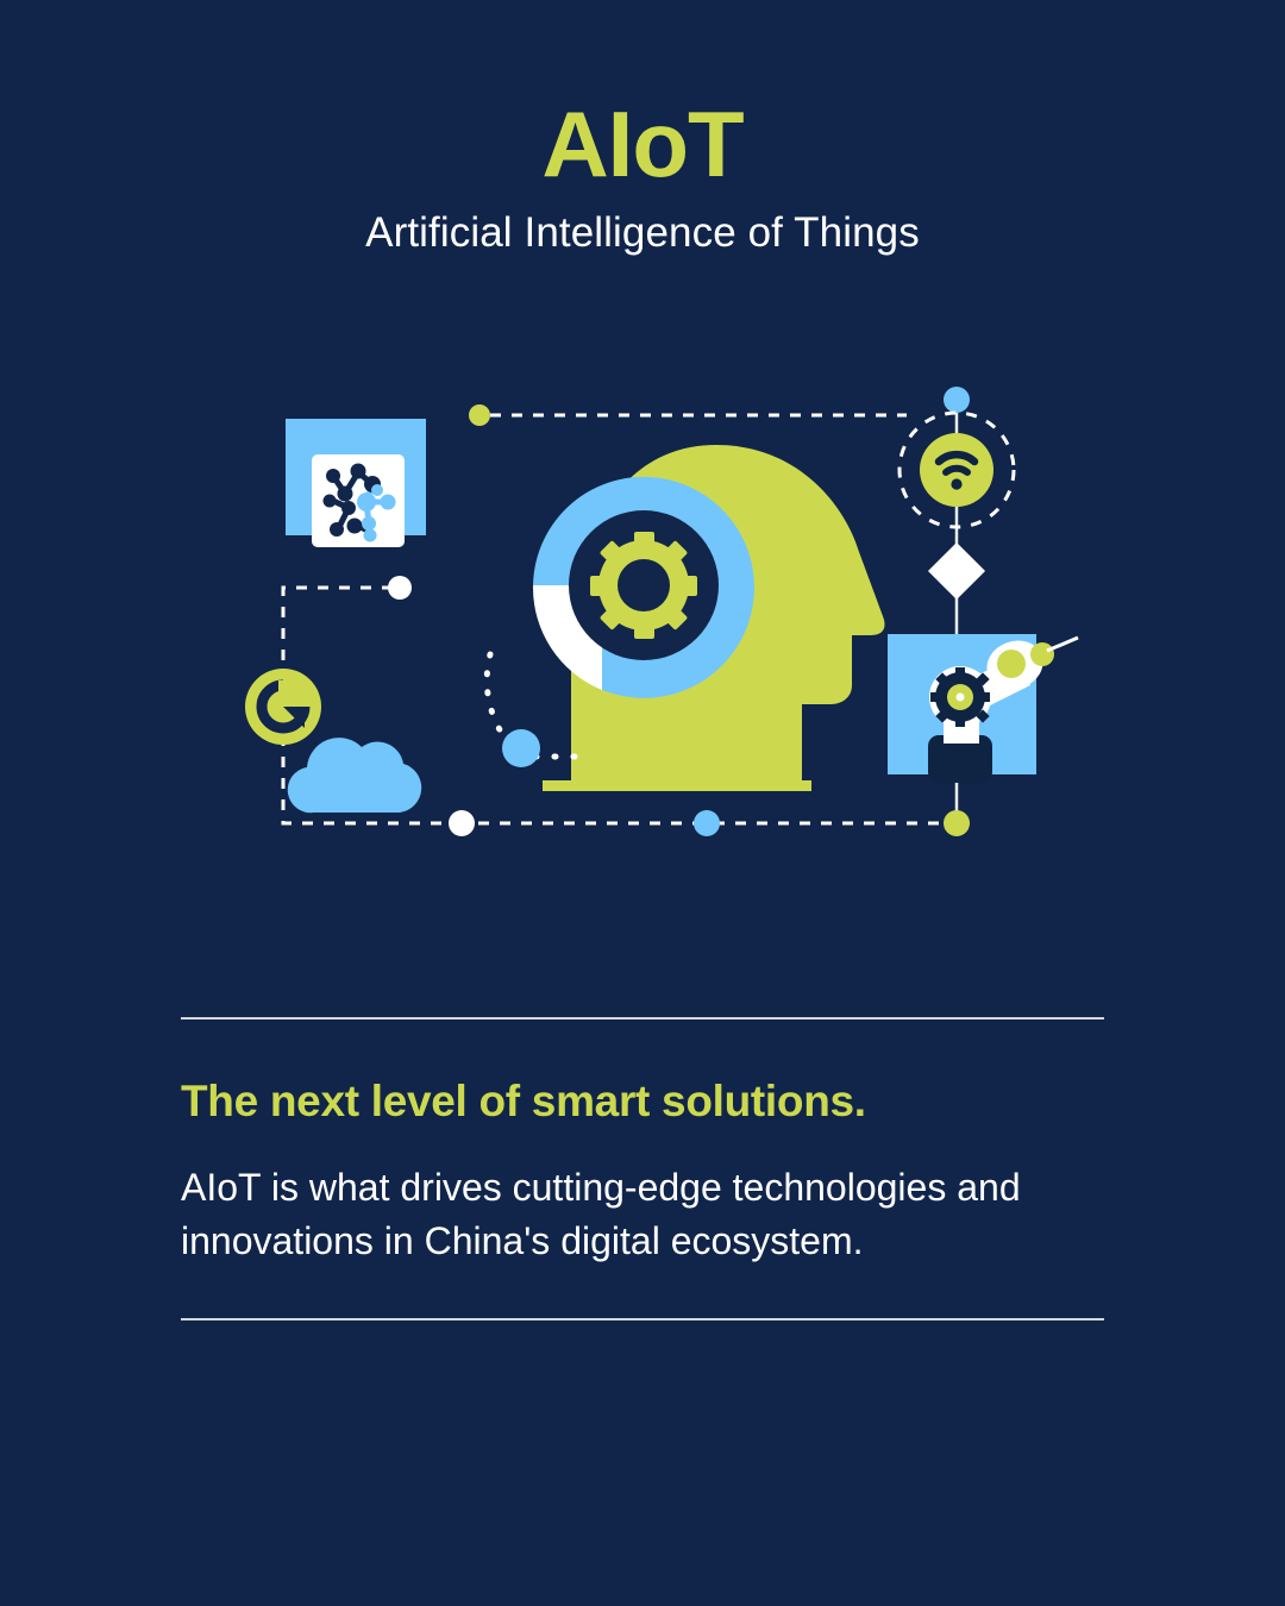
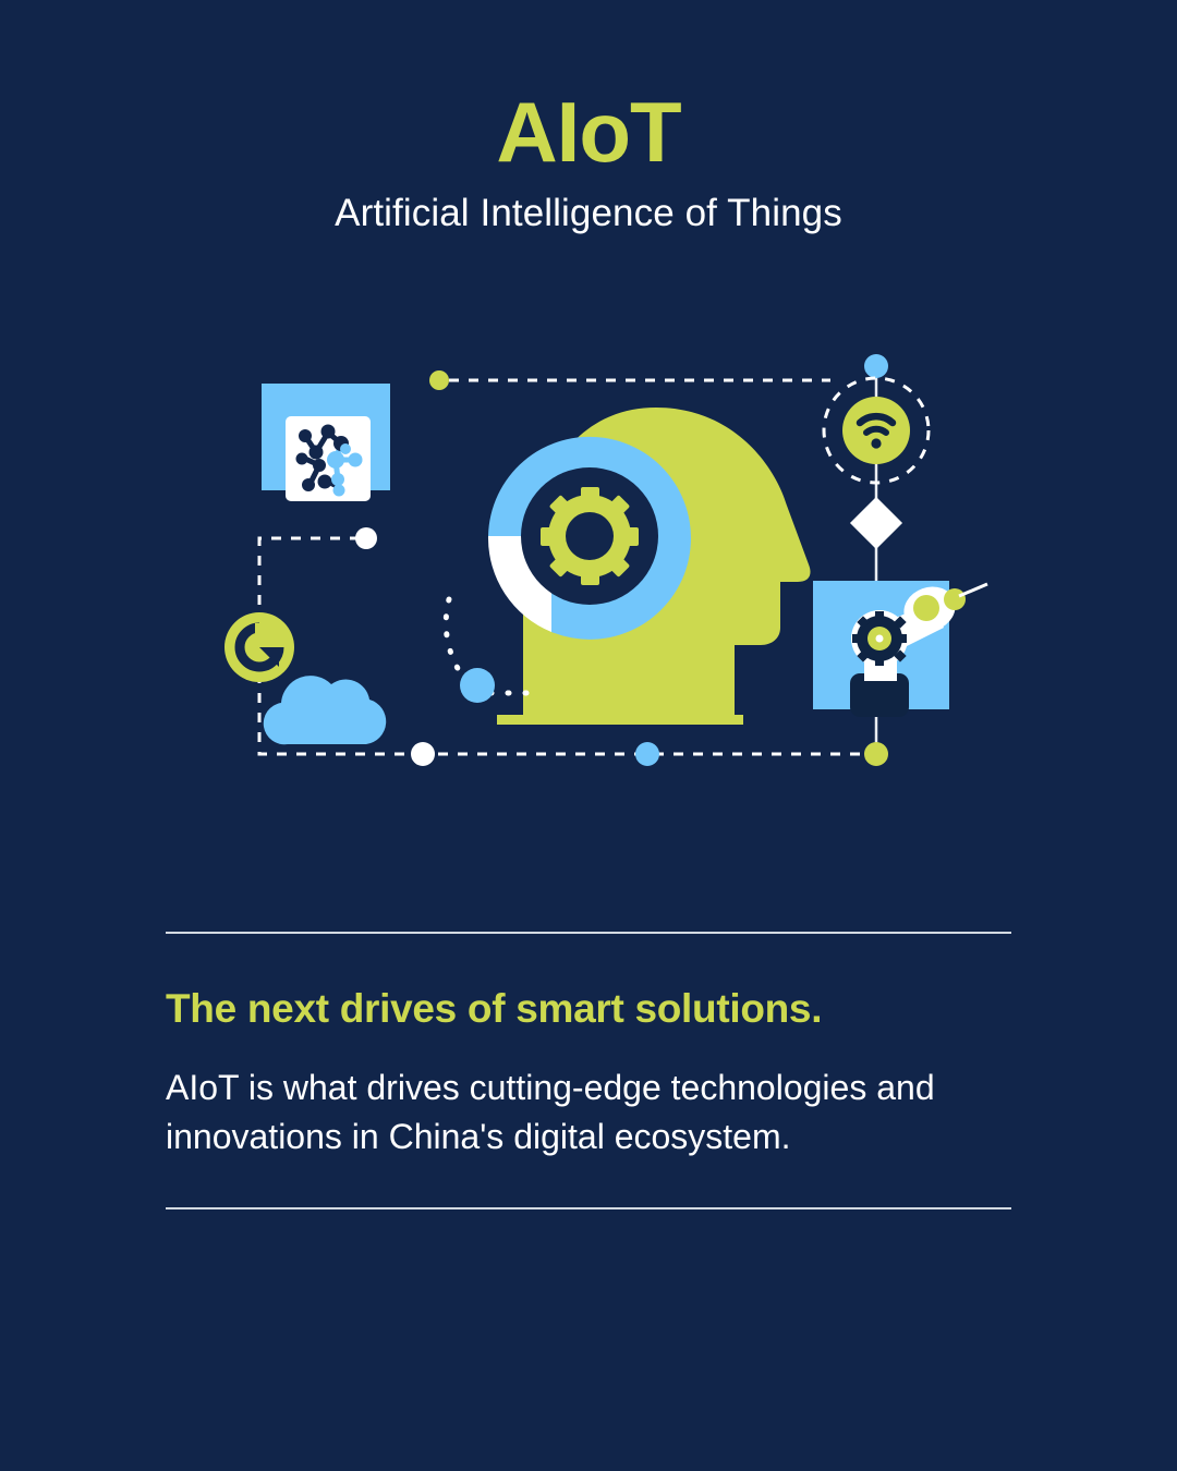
  AIoT
  Artificial Intelligence of Things
- The next level of smart solutions.
+ The next drives of smart solutions.
  AIoT is what drives cutting-edge technologies and innovations in China's digital ecosystem.
